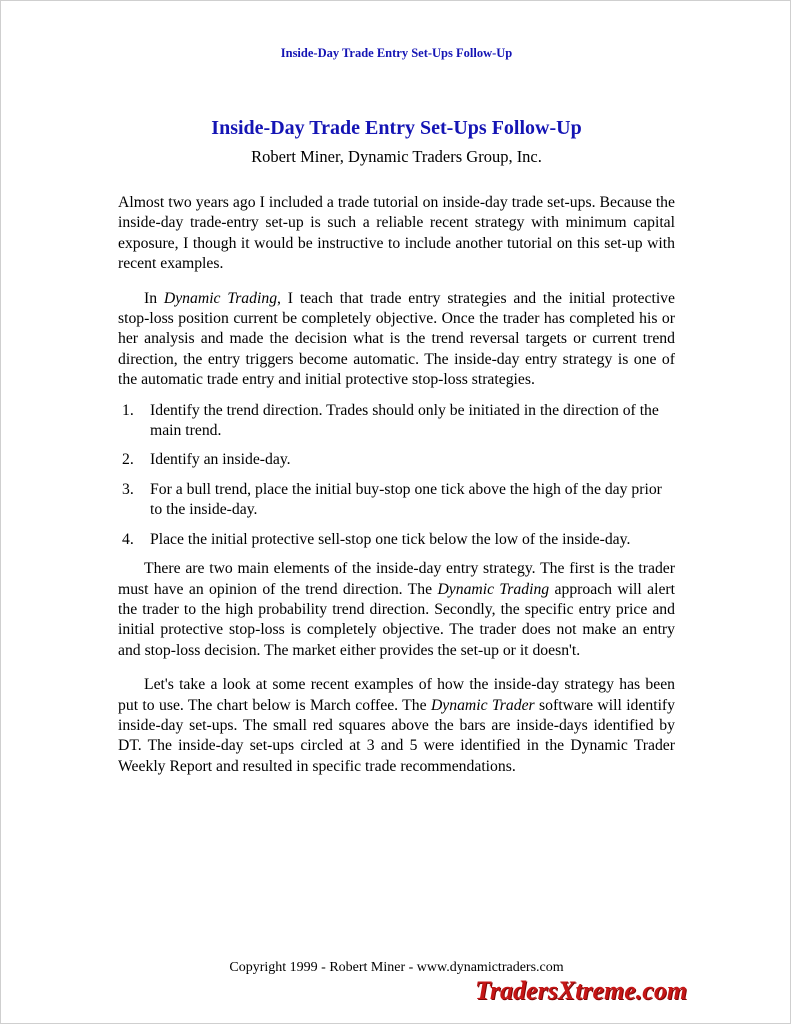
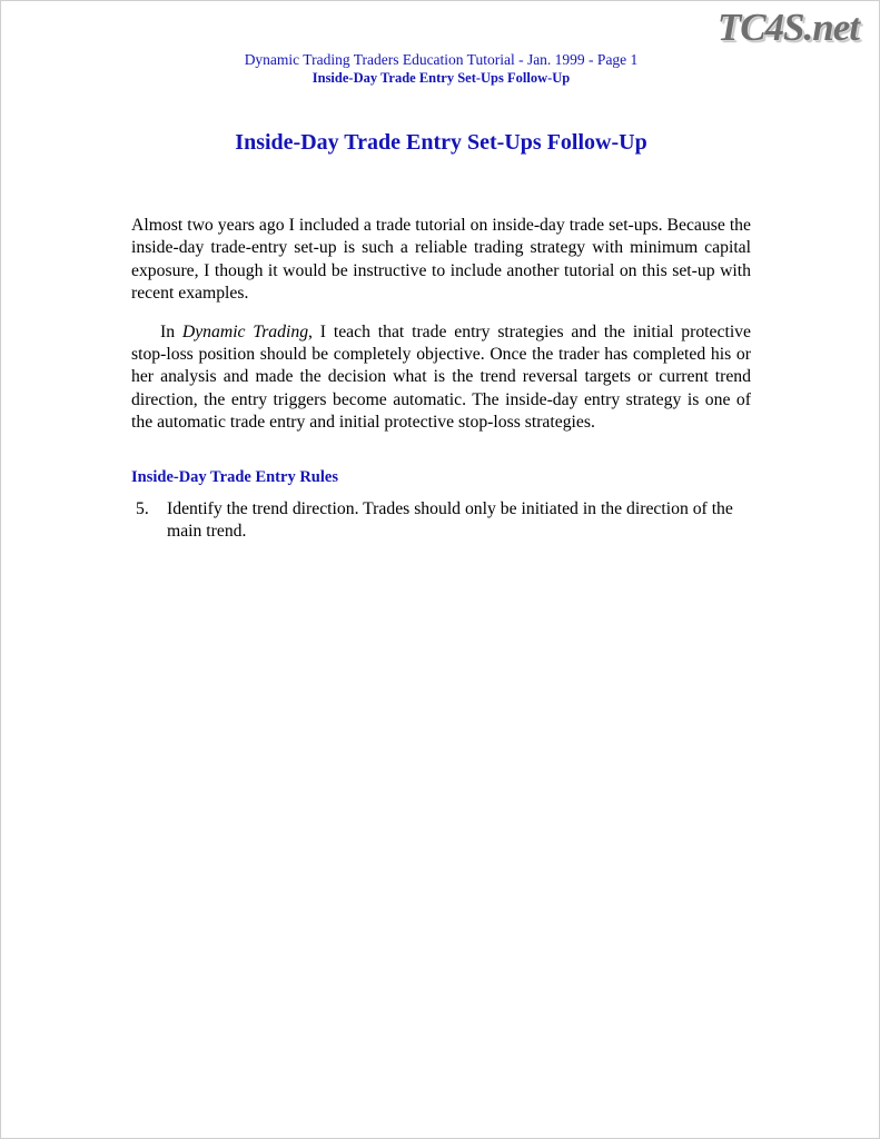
+ TC4S.net
+ Dynamic Trading Traders Education Tutorial - Jan. 1999 - Page 1
  Inside-Day Trade Entry Set-Ups Follow-Up
  Inside-Day Trade Entry Set-Ups Follow-Up
- Robert Miner, Dynamic Traders Group, Inc.
- Almost two years ago I included a trade tutorial on inside-day trade set-ups. Because the inside-day trade-entry set-up is such a reliable recent strategy with minimum capital exposure, I though it would be instructive to include another tutorial on this set-up with recent examples.
+ Almost two years ago I included a trade tutorial on inside-day trade set-ups. Because the inside-day trade-entry set-up is such a reliable trading strategy with minimum capital exposure, I though it would be instructive to include another tutorial on this set-up with recent examples.
- In Dynamic Trading, I teach that trade entry strategies and the initial protective stop-loss position current be completely objective. Once the trader has completed his or her analysis and made the decision what is the trend reversal targets or current trend direction, the entry triggers become automatic. The inside-day entry strategy is one of the automatic trade entry and initial protective stop-loss strategies.
+ In Dynamic Trading, I teach that trade entry strategies and the initial protective stop-loss position should be completely objective. Once the trader has completed his or her analysis and made the decision what is the trend reversal targets or current trend direction, the entry triggers become automatic. The inside-day entry strategy is one of the automatic trade entry and initial protective stop-loss strategies.
+ Inside-Day Trade Entry Rules
- 1.
+ 5.
  Identify the trend direction. Trades should only be initiated in the direction of the main trend.
- 2.
- Identify an inside-day.
- 3.
- For a bull trend, place the initial buy-stop one tick above the high of the day prior to the inside-day.
- 4.
- Place the initial protective sell-stop one tick below the low of the inside-day.
- There are two main elements of the inside-day entry strategy. The first is the trader must have an opinion of the trend direction. The Dynamic Trading approach will alert the trader to the high probability trend direction. Secondly, the specific entry price and initial protective stop-loss is completely objective. The trader does not make an entry and stop-loss decision. The market either provides the set-up or it doesn't.
- Let's take a look at some recent examples of how the inside-day strategy has been put to use. The chart below is March coffee. The Dynamic Trader software will identify inside-day set-ups. The small red squares above the bars are inside-days identified by DT. The inside-day set-ups circled at 3 and 5 were identified in the Dynamic Trader Weekly Report and resulted in specific trade recommendations.
- Copyright 1999 - Robert Miner - www.dynamictraders.com
- TradersXtreme.com
